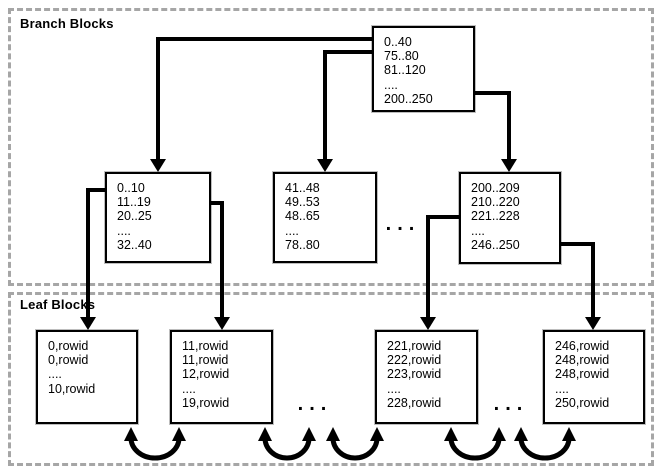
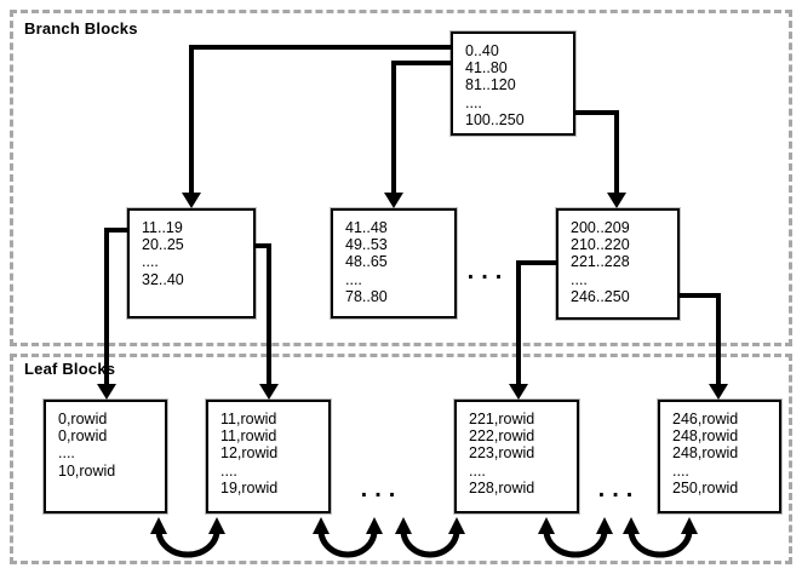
  Branch Blocks
  Leaf Blocks
  0..40
- 75..80
+ 41..80
  81..120
  ....
- 200..250
+ 100..250
- 0..10
  11..19
  20..25
  ....
  32..40
  41..48
  49..53
  48..65
  ....
  78..80
  200..209
  210..220
  221..228
  ....
  246..250
  ...
  0,rowid
  0,rowid
  ....
  10,rowid
  11,rowid
  11,rowid
  12,rowid
  ....
  19,rowid
  ...
  221,rowid
  222,rowid
  223,rowid
  ....
  228,rowid
  ...
  246,rowid
  248,rowid
  248,rowid
  ....
  250,rowid
